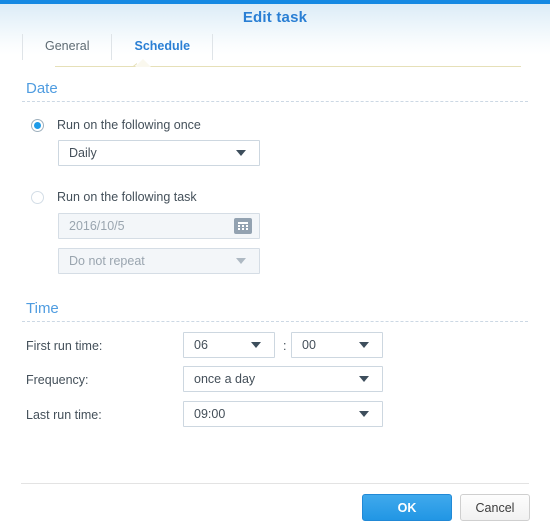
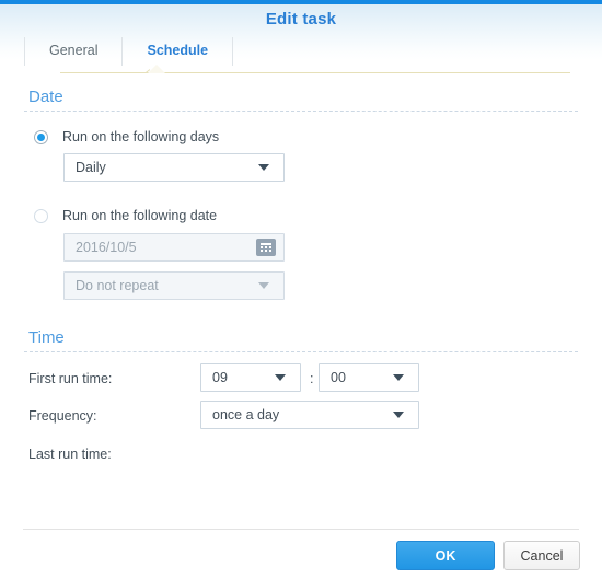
  Edit task
  General
  Schedule
  Date
- Run on the following once
+ Run on the following days
  Daily
- Run on the following task
+ Run on the following date
  2016/10/5
  Do not repeat
  Time
  First run time:
- 06
+ 09
  :
  00
  Frequency:
  once a day
  Last run time:
- 09:00
  OK
  Cancel
